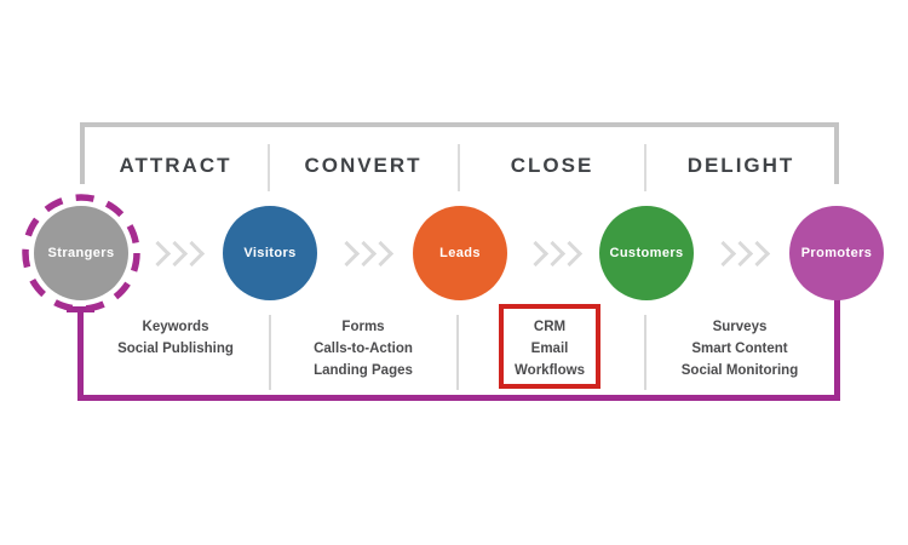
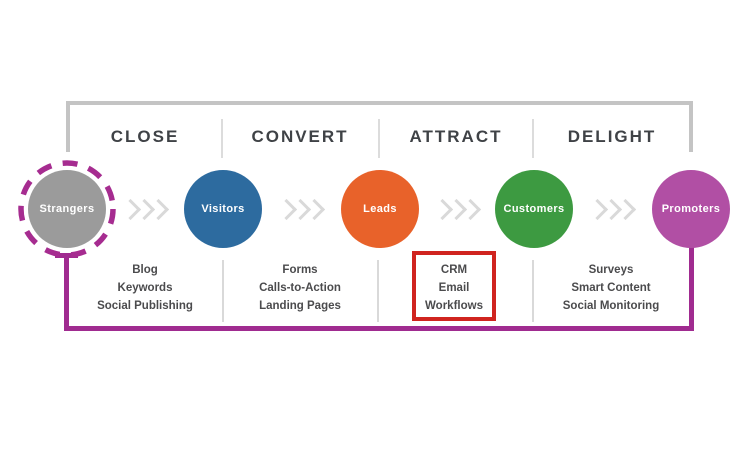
- ATTRACT
+ CLOSE
  CONVERT
- CLOSE
+ ATTRACT
  DELIGHT
  Strangers
  Visitors
  Leads
  Customers
  Promoters
+ Blog
  Keywords
  Social Publishing
  Forms
  Calls-to-Action
  Landing Pages
  CRM
  Email
  Workflows
  Surveys
  Smart Content
  Social Monitoring
